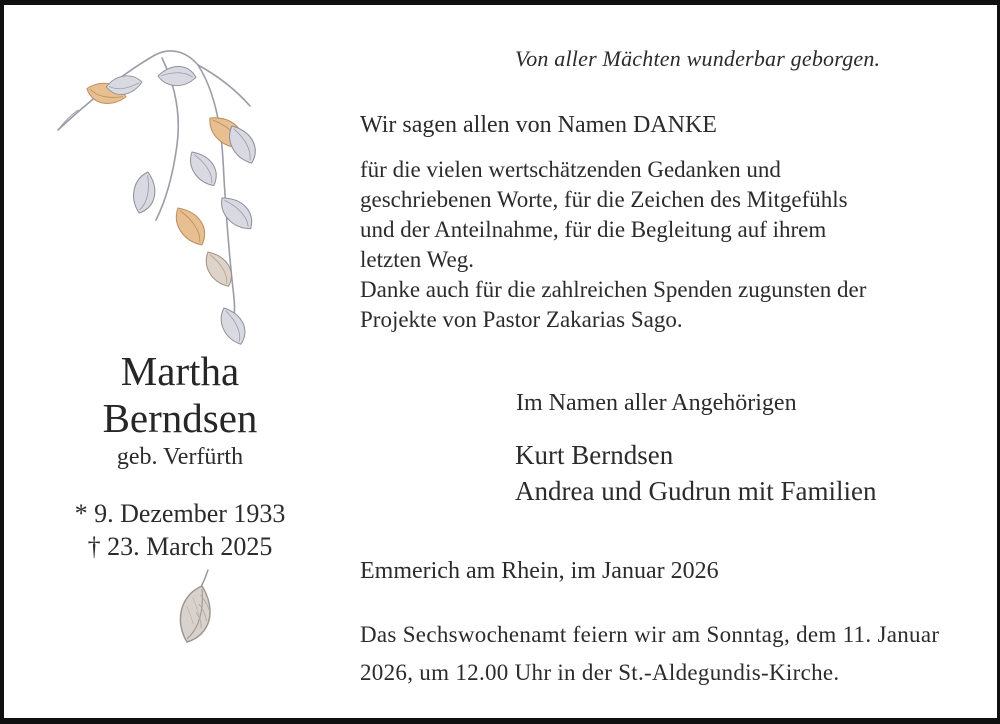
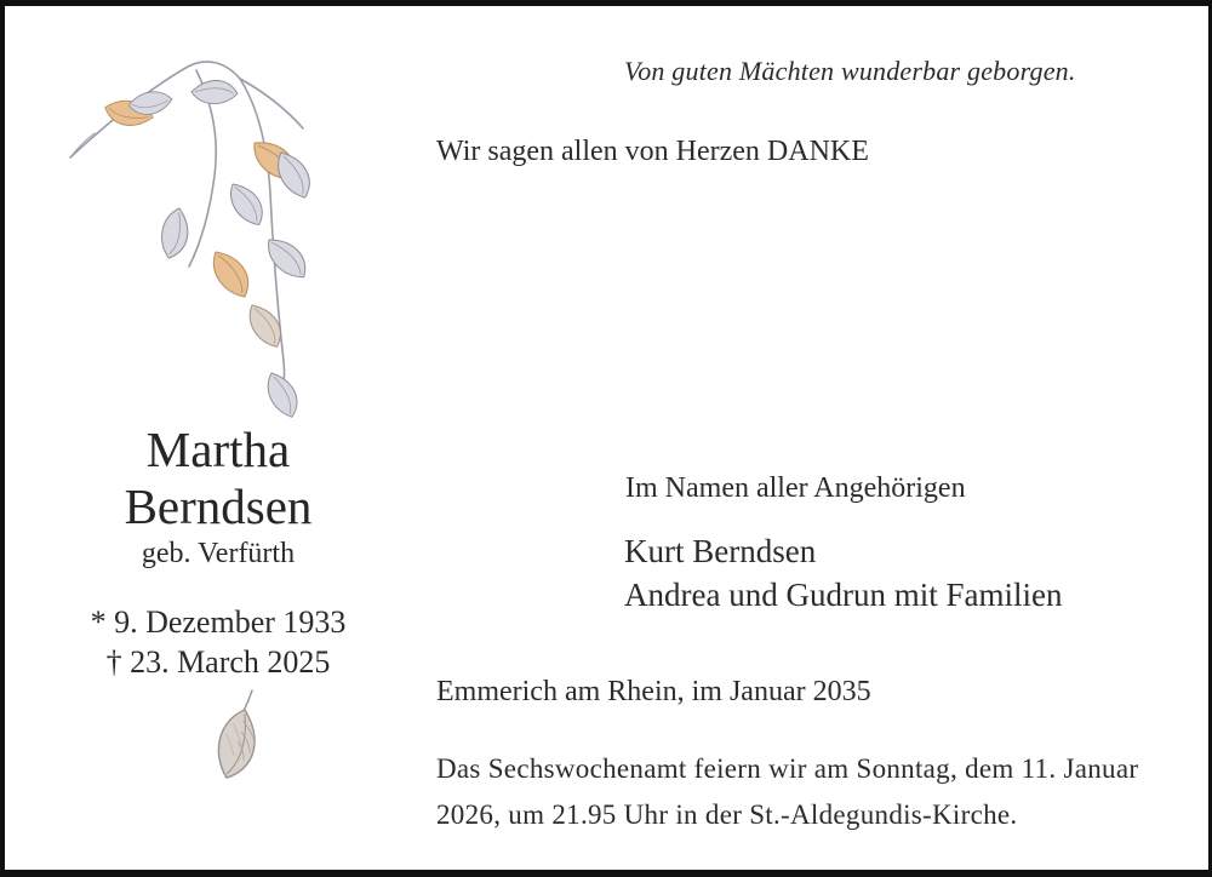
- Von aller Mächten wunderbar geborgen.
+ Von guten Mächten wunderbar geborgen.
- Wir sagen allen von Namen DANKE
+ Wir sagen allen von Herzen DANKE
- für die vielen wertschätzenden Gedanken und
- geschriebenen Worte, für die Zeichen des Mitgefühls
- und der Anteilnahme, für die Begleitung auf ihrem
- letzten Weg.
- Danke auch für die zahlreichen Spenden zugunsten der
- Projekte von Pastor Zakarias Sago.
  Im Namen aller Angehörigen
  Kurt Berndsen
  Andrea und Gudrun mit Familien
- Emmerich am Rhein, im Januar 2026
+ Emmerich am Rhein, im Januar 2035
  Das Sechswochenamt feiern wir am Sonntag, dem 11. Januar
- 2026, um 12.00 Uhr in der St.-Aldegundis-Kirche.
+ 2026, um 21.95 Uhr in der St.-Aldegundis-Kirche.
  Martha
  Berndsen
  geb. Verfürth
  * 9. Dezember 1933
  † 23. March 2025
